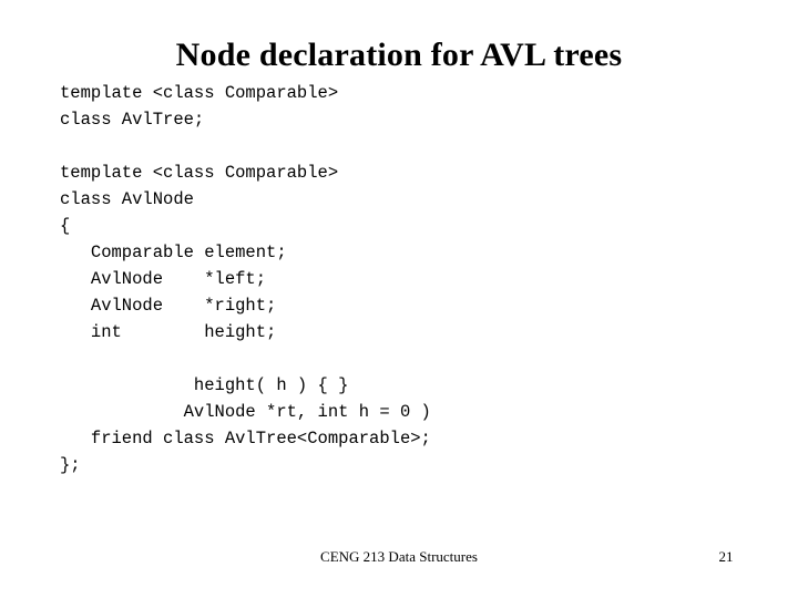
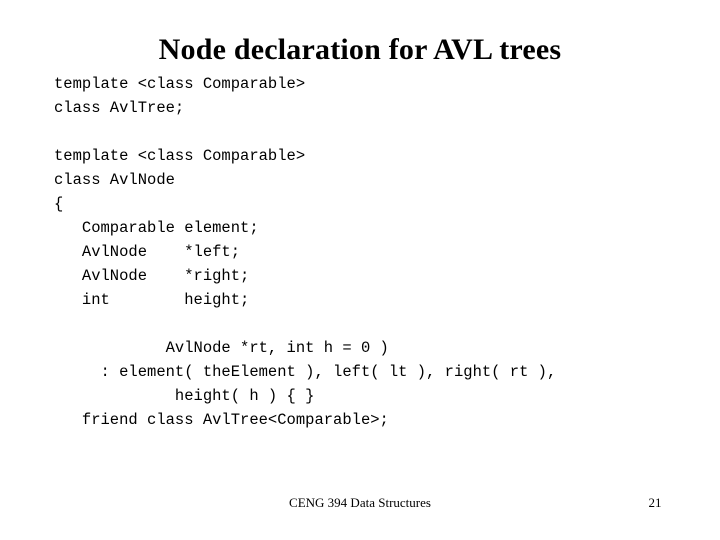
  Node declaration for AVL trees
  template <class Comparable>
  class AvlTree;
  template <class Comparable>
  class AvlNode
  {
  Comparable element;
  AvlNode *left;
  AvlNode *right;
  int height;
- height( h ) { }
+ AvlNode *rt, int h = 0 )
+ : element( theElement ), left( lt ), right( rt ),
- AvlNode *rt, int h = 0 )
+ height( h ) { }
  friend class AvlTree<Comparable>;
- };
- CENG 213 Data Structures
+ CENG 394 Data Structures
  21
